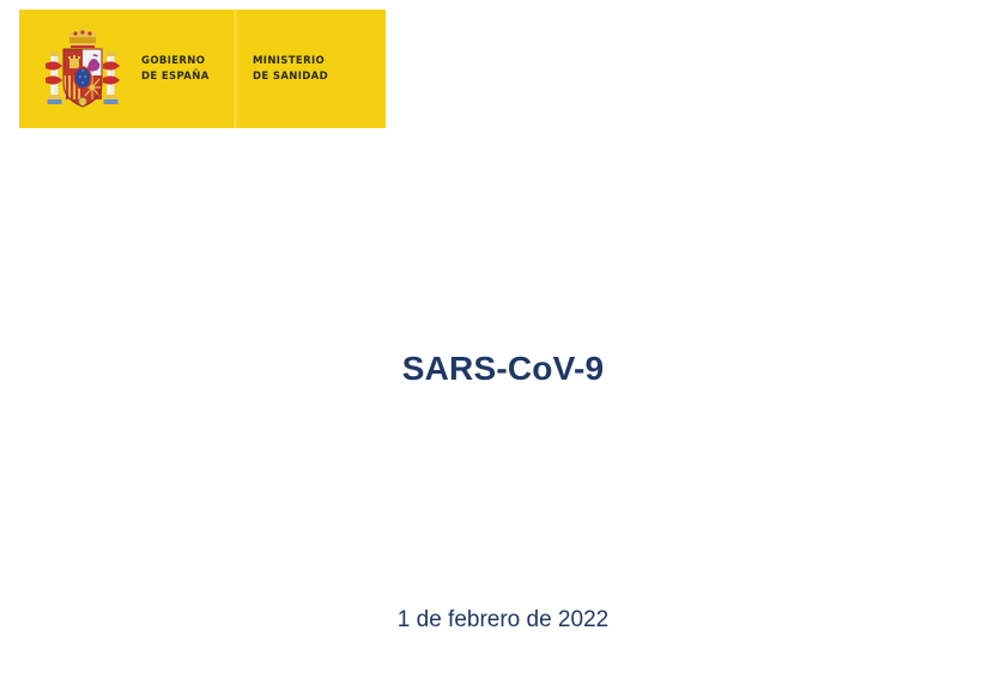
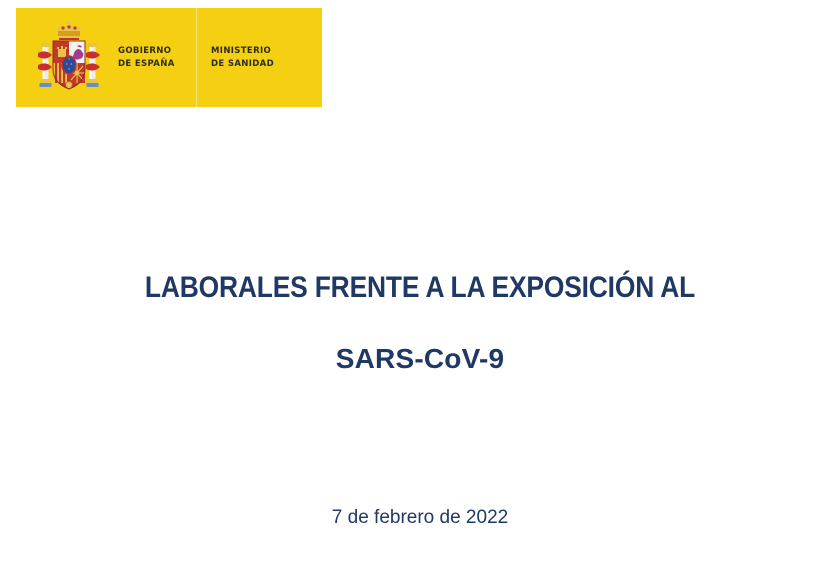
  GOBIERNO
  DE ESPAÑA
  MINISTERIO
  DE SANIDAD
+ LABORALES FRENTE A LA EXPOSICIÓN AL
  SARS-CoV-9
- 1 de febrero de 2022
+ 7 de febrero de 2022
